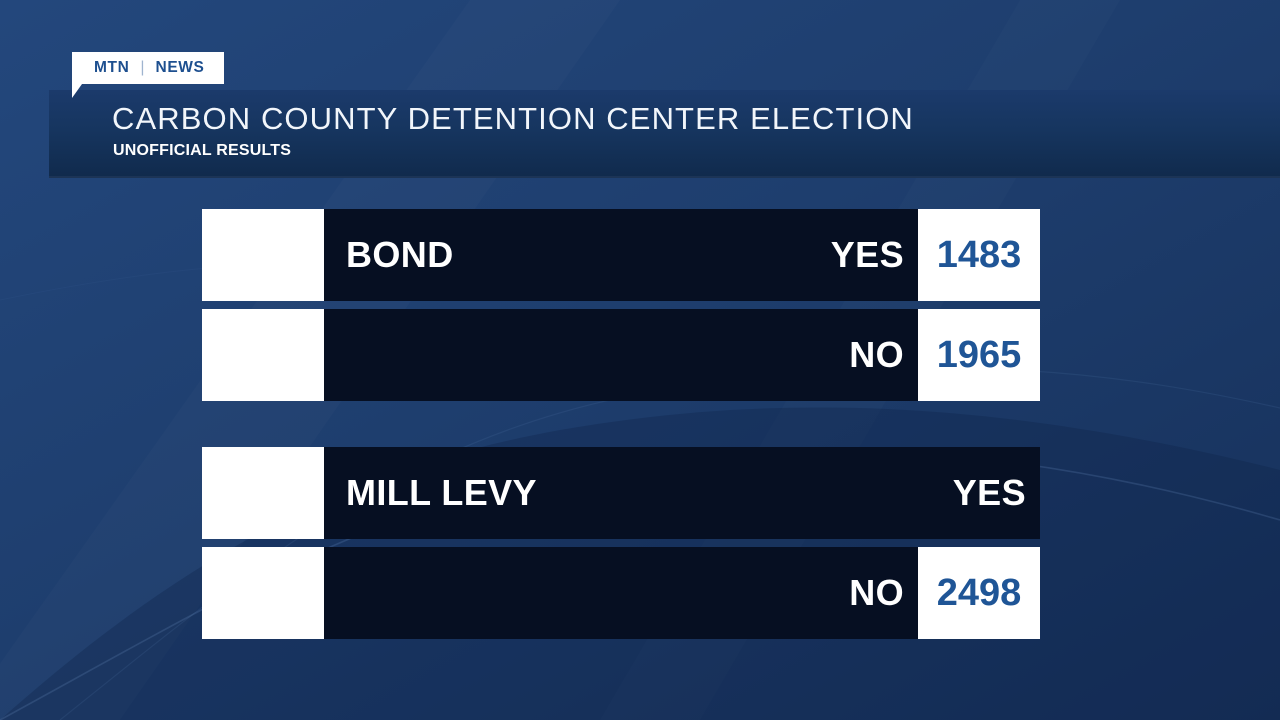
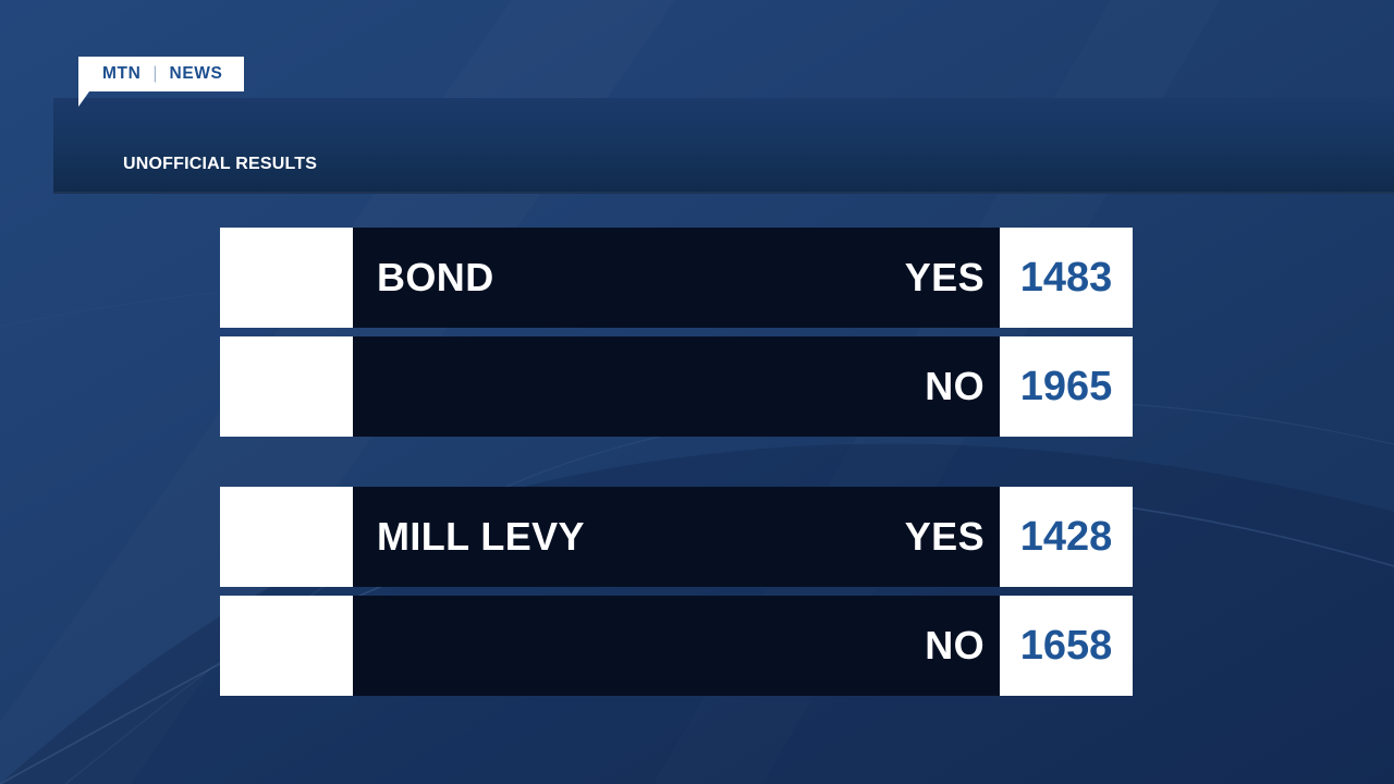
- CARBON COUNTY DETENTION CENTER ELECTION
  UNOFFICIAL RESULTS
  MTN
  |
  NEWS
  BOND
  YES
  1483
  NO
  1965
  MILL LEVY
  YES
+ 1428
  NO
- 2498
+ 1658
